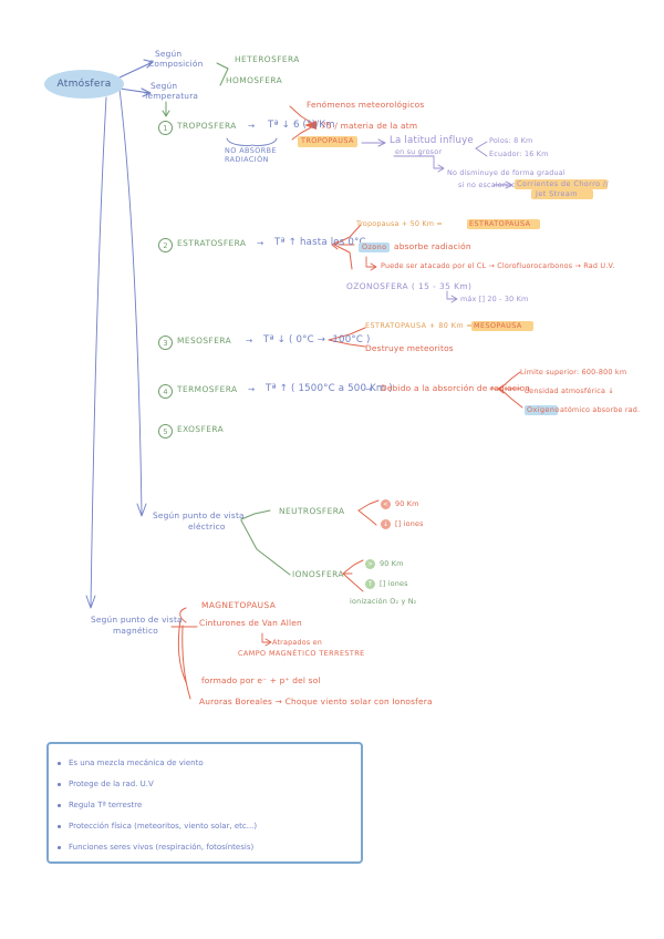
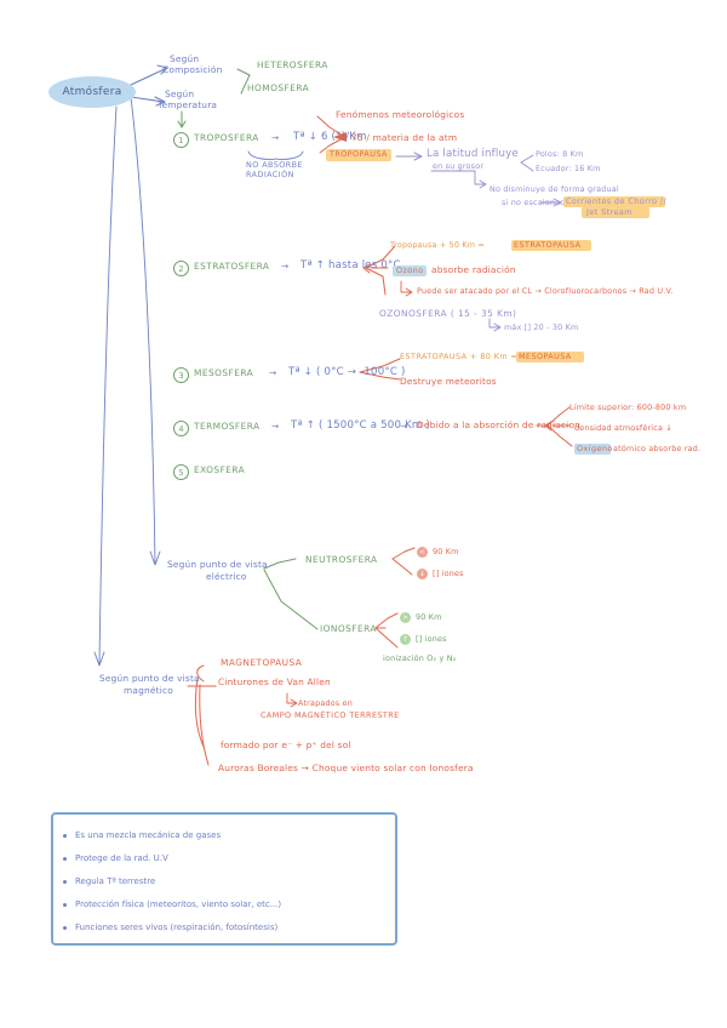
  Atmósfera
  Según
  Composición
  HETEROSFERA
  HOMOSFERA
  Según
  Temperatura
  1
  TROPOSFERA
  →
  Tª ↓ 6 (°)/Km
  NO ABSORBE
  RADIACIÓN
  Fenómenos meteorológicos
  75 / materia de la atm
  TROPOPAUSA
  La latitud influye
  en su grosor
  Polos: 8 Km
  Ecuador: 16 Km
  No disminuye de forma gradual
  si no escalona
  Corrientes de Chorro //
  Jet Stream
  2
  ESTRATOSFERA
  →
  Tª ↑ hasta los 0°
  Tropopausa + 50 Km =
  ESTRATOPAUSA
  Ozono
  absorbe radiación
  Puede ser atacado por el CL → Clorofluorocarbonos → Rad U.V.
  OZONOSFERA ( 15 - 35 Km)
  máx [] 20 - 30 Km
  3
  MESOSFERA
  →
  Tª ↓ ( 0°C → -100°C )
  ESTRATOPAUSA + 80 Km =
  MESOPAUSA
  Destruye meteoritos
  4
  TERMOSFERA
  →
  Tª ↑ ( 1500°C a 500 Km )
  →
  Debido a la absorción de radiacion
  Límite superior: 600-800 km
  densidad atmosférica ↓
  Oxígeno
  atómico absorbe rad.
  5
  EXOSFERA
  Según punto de vista
  eléctrico
  NEUTROSFERA
  90 Km
  [] iones
  IONOSFERA
  90 Km
  [] iones
  ionización O₂ y N₂
  Según punto de vista
  magnético
  MAGNETOPAUSA
  Cinturones de Van Allen
  Atrapados en
  CAMPO MAGNÉTICO TERRESTRE
  formado por e⁻ + p⁺ del sol
  Auroras Boreales → Choque viento solar con Ionosfera
- Es una mezcla mecánica de viento
+ Es una mezcla mecánica de gases
  Protege de la rad. U.V
  Regula Tª terrestre
  Protección física (meteoritos, viento solar, etc...)
  Funciones seres vivos (respiración, fotosíntesis)
